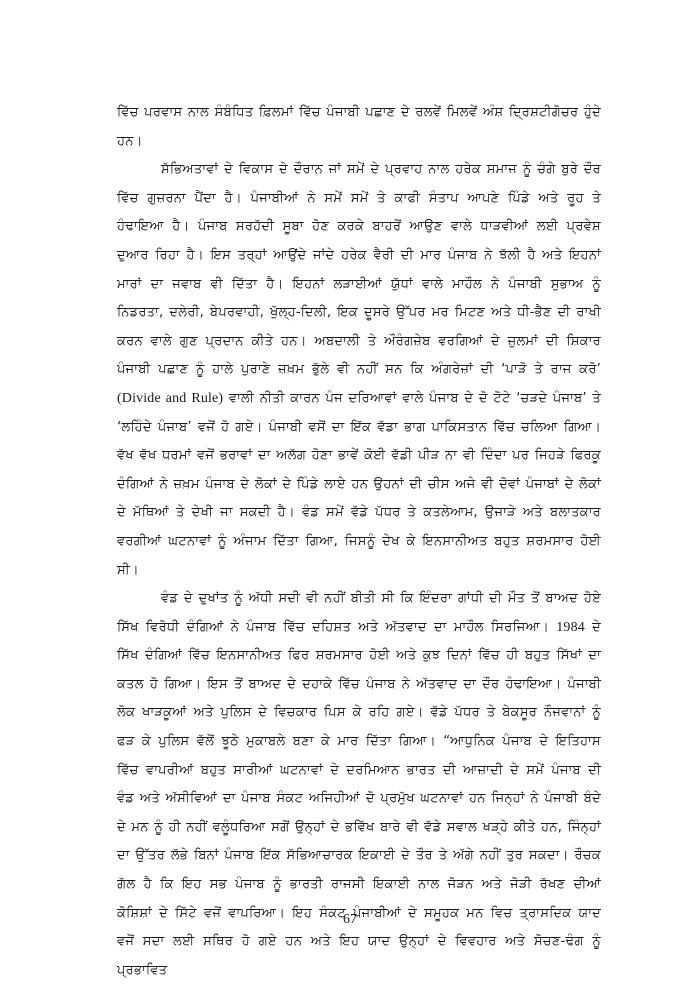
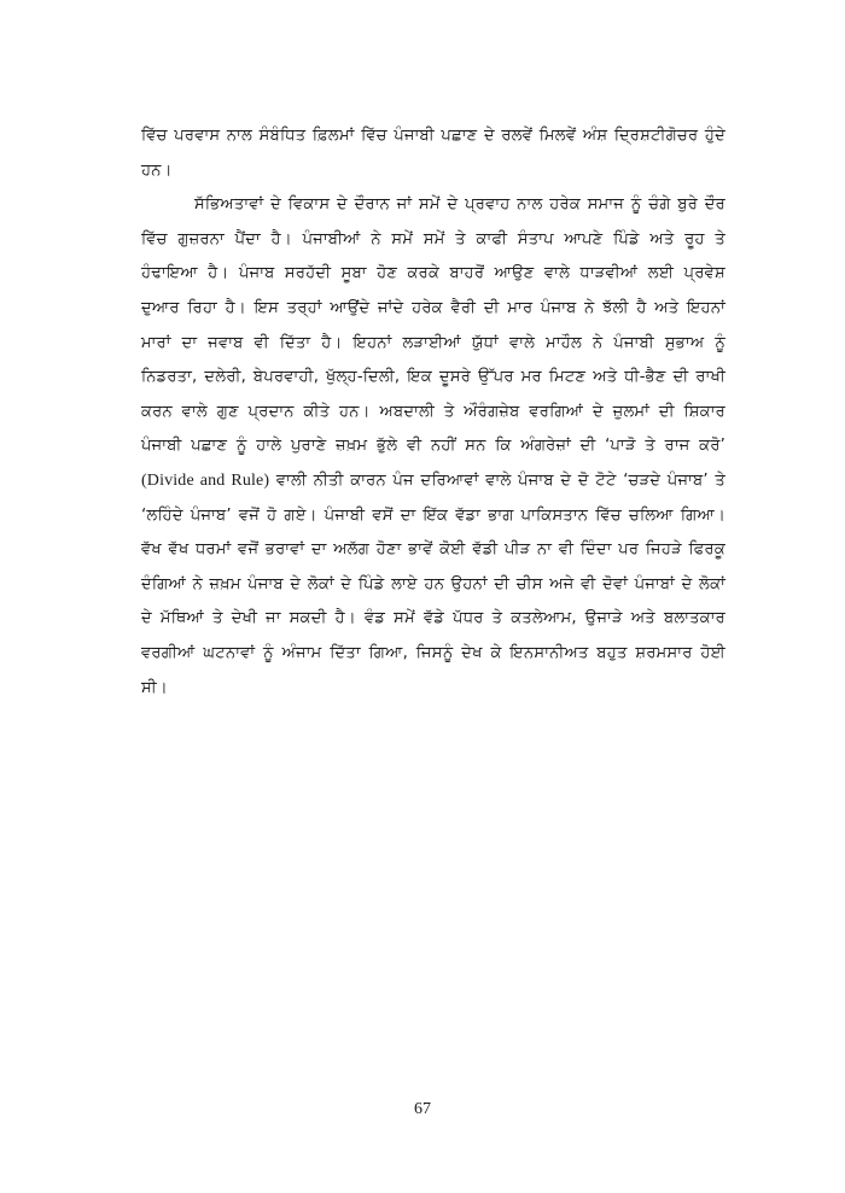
  ਵਿੱਚ ਪਰਵਾਸ ਨਾਲ ਸੰਬੰਧਿਤ ਫ਼ਿਲਮਾਂ ਵਿੱਚ ਪੰਜਾਬੀ ਪਛਾਣ ਦੇ ਰਲਵੇਂ ਮਿਲਵੇਂ ਅੰਸ਼ ਦ੍ਰਿਸ਼ਟੀਗੋਚਰ ਹੁੰਦੇ ਹਨ।
  ਸੱਭਿਅਤਾਵਾਂ ਦੇ ਵਿਕਾਸ ਦੇ ਦੌਰਾਨ ਜਾਂ ਸਮੇਂ ਦੇ ਪ੍ਰਵਾਹ ਨਾਲ ਹਰੇਕ ਸਮਾਜ ਨੂੰ ਚੰਗੇ ਬੁਰੇ ਦੌਰ ਵਿੱਚ ਗੁਜ਼ਰਨਾ ਪੈਂਦਾ ਹੈ। ਪੰਜਾਬੀਆਂ ਨੇ ਸਮੇਂ ਸਮੇਂ ਤੇ ਕਾਫੀ ਸੰਤਾਪ ਆਪਣੇ ਪਿੰਡੇ ਅਤੇ ਰੂਹ ਤੇ ਹੰਢਾਇਆ ਹੈ। ਪੰਜਾਬ ਸਰਹੱਦੀ ਸੂਬਾ ਹੋਣ ਕਰਕੇ ਬਾਹਰੋਂ ਆਉਣ ਵਾਲੇ ਧਾੜਵੀਆਂ ਲਈ ਪ੍ਰਵੇਸ਼ ਦੁਆਰ ਰਿਹਾ ਹੈ। ਇਸ ਤਰ੍ਹਾਂ ਆਉਂਦੇ ਜਾਂਦੇ ਹਰੇਕ ਵੈਰੀ ਦੀ ਮਾਰ ਪੰਜਾਬ ਨੇ ਝੱਲੀ ਹੈ ਅਤੇ ਇਹਨਾਂ ਮਾਰਾਂ ਦਾ ਜਵਾਬ ਵੀ ਦਿੱਤਾ ਹੈ। ਇਹਨਾਂ ਲੜਾਈਆਂ ਯੁੱਧਾਂ ਵਾਲੇ ਮਾਹੌਲ ਨੇ ਪੰਜਾਬੀ ਸੁਭਾਅ ਨੂੰ ਨਿਡਰਤਾ, ਦਲੇਰੀ, ਬੇਪਰਵਾਹੀ, ਖੁੱਲ੍ਹ-ਦਿਲੀ, ਇਕ ਦੂਸਰੇ ਉੱਪਰ ਮਰ ਮਿਟਣ ਅਤੇ ਧੀ-ਭੈਣ ਦੀ ਰਾਖੀ ਕਰਨ ਵਾਲੇ ਗੁਣ ਪ੍ਰਦਾਨ ਕੀਤੇ ਹਨ। ਅਬਦਾਲੀ ਤੇ ਔਰੰਗਜ਼ੇਬ ਵਰਗਿਆਂ ਦੇ ਜ਼ੁਲਮਾਂ ਦੀ ਸ਼ਿਕਾਰ ਪੰਜਾਬੀ ਪਛਾਣ ਨੂੰ ਹਾਲੇ ਪੁਰਾਣੇ ਜ਼ਖ਼ਮ ਭੁੱਲੇ ਵੀ ਨਹੀਂ ਸਨ ਕਿ ਅੰਗਰੇਜ਼ਾਂ ਦੀ ‘ਪਾੜੋ ਤੇ ਰਾਜ ਕਰੋ’ (Divide and Rule) ਵਾਲੀ ਨੀਤੀ ਕਾਰਨ ਪੰਜ ਦਰਿਆਵਾਂ ਵਾਲੇ ਪੰਜਾਬ ਦੇ ਦੋ ਟੋਟੇ ‘ਚੜਦੇ ਪੰਜਾਬ’ ਤੇ ‘ਲਹਿੰਦੇ ਪੰਜਾਬ’ ਵਜੋਂ ਹੋ ਗਏ। ਪੰਜਾਬੀ ਵਸੋਂ ਦਾ ਇੱਕ ਵੱਡਾ ਭਾਗ ਪਾਕਿਸਤਾਨ ਵਿੱਚ ਚਲਿਆ ਗਿਆ। ਵੱਖ ਵੱਖ ਧਰਮਾਂ ਵਜੋਂ ਭਰਾਵਾਂ ਦਾ ਅਲੱਗ ਹੋਣਾ ਭਾਵੇਂ ਕੋਈ ਵੱਡੀ ਪੀੜ ਨਾ ਵੀ ਦਿੰਦਾ ਪਰ ਜਿਹੜੇ ਫਿਰਕੂ ਦੰਗਿਆਂ ਨੇ ਜ਼ਖ਼ਮ ਪੰਜਾਬ ਦੇ ਲੋਕਾਂ ਦੇ ਪਿੰਡੇ ਲਾਏ ਹਨ ਉਹਨਾਂ ਦੀ ਚੀਸ ਅਜੇ ਵੀ ਦੋਵਾਂ ਪੰਜਾਬਾਂ ਦੇ ਲੋਕਾਂ ਦੇ ਮੱਥਿਆਂ ਤੇ ਦੇਖੀ ਜਾ ਸਕਦੀ ਹੈ। ਵੰਡ ਸਮੇਂ ਵੱਡੇ ਪੱਧਰ ਤੇ ਕਤਲੇਆਮ, ਉਜਾੜੇ ਅਤੇ ਬਲਾਤਕਾਰ ਵਰਗੀਆਂ ਘਟਨਾਵਾਂ ਨੂੰ ਅੰਜਾਮ ਦਿੱਤਾ ਗਿਆ, ਜਿਸਨੂੰ ਦੇਖ ਕੇ ਇਨਸਾਨੀਅਤ ਬਹੁਤ ਸ਼ਰਮਸਾਰ ਹੋਈ ਸੀ।
- ਵੰਡ ਦੇ ਦੁਖਾਂਤ ਨੂੰ ਅੱਧੀ ਸਦੀ ਵੀ ਨਹੀਂ ਬੀਤੀ ਸੀ ਕਿ ਇੰਦਰਾ ਗਾਂਧੀ ਦੀ ਮੌਤ ਤੋਂ ਬਾਅਦ ਹੋਏ ਸਿੱਖ ਵਿਰੋਧੀ ਦੰਗਿਆਂ ਨੇ ਪੰਜਾਬ ਵਿੱਚ ਦਹਿਸ਼ਤ ਅਤੇ ਅੱਤਵਾਦ ਦਾ ਮਾਹੌਲ ਸਿਰਜਿਆ। 1984 ਦੇ ਸਿੱਖ ਦੰਗਿਆਂ ਵਿੱਚ ਇਨਸਾਨੀਅਤ ਫਿਰ ਸ਼ਰਮਸਾਰ ਹੋਈ ਅਤੇ ਕੁਝ ਦਿਨਾਂ ਵਿੱਚ ਹੀ ਬਹੁਤ ਸਿੱਖਾਂ ਦਾ ਕਤਲ ਹੋ ਗਿਆ। ਇਸ ਤੋਂ ਬਾਅਦ ਦੇ ਦਹਾਕੇ ਵਿੱਚ ਪੰਜਾਬ ਨੇ ਅੱਤਵਾਦ ਦਾ ਦੌਰ ਹੰਢਾਇਆ। ਪੰਜਾਬੀ ਲੋਕ ਖਾੜਕੂਆਂ ਅਤੇ ਪੁਲਿਸ ਦੇ ਵਿਚਕਾਰ ਪਿਸ ਕੇ ਰਹਿ ਗਏ। ਵੱਡੇ ਪੱਧਰ ਤੇ ਬੇਕਸੂਰ ਨੌਜਵਾਨਾਂ ਨੂੰ ਫੜ ਕੇ ਪੁਲਿਸ ਵੱਲੋਂ ਝੂਠੇ ਮੁਕਾਬਲੇ ਬਣਾ ਕੇ ਮਾਰ ਦਿੱਤਾ ਗਿਆ। “ਆਧੁਨਿਕ ਪੰਜਾਬ ਦੇ ਇਤਿਹਾਸ ਵਿੱਚ ਵਾਪਰੀਆਂ ਬਹੁਤ ਸਾਰੀਆਂ ਘਟਨਾਵਾਂ ਦੇ ਦਰਮਿਆਨ ਭਾਰਤ ਦੀ ਆਜ਼ਾਦੀ ਦੇ ਸਮੇਂ ਪੰਜਾਬ ਦੀ ਵੰਡ ਅਤੇ ਅੱਸੀਵਿਆਂ ਦਾ ਪੰਜਾਬ ਸੰਕਟ ਅਜਿਹੀਆਂ ਦੋ ਪ੍ਰਮੁੱਖ ਘਟਨਾਵਾਂ ਹਨ ਜਿਨ੍ਹਾਂ ਨੇ ਪੰਜਾਬੀ ਬੰਦੇ ਦੇ ਮਨ ਨੂੰ ਹੀ ਨਹੀਂ ਵਲੂੰਧਰਿਆ ਸਗੋਂ ਉਨ੍ਹਾਂ ਦੇ ਭਵਿੱਖ ਬਾਰੇ ਵੀ ਵੱਡੇ ਸਵਾਲ ਖੜ੍ਹੇ ਕੀਤੇ ਹਨ, ਜਿੰਨ੍ਹਾਂ ਦਾ ਉੱਤਰ ਲੱਭੇ ਬਿਨਾਂ ਪੰਜਾਬ ਇੱਕ ਸੱਭਿਆਚਾਰਕ ਇਕਾਈ ਦੇ ਤੌਰ ਤੇ ਅੱਗੇ ਨਹੀਂ ਤੁਰ ਸਕਦਾ। ਰੌਚਕ ਗੱਲ ਹੈ ਕਿ ਇਹ ਸਭ ਪੰਜਾਬ ਨੂੰ ਭਾਰਤੀ ਰਾਜਸੀ ਇਕਾਈ ਨਾਲ ਜੋੜਨ ਅਤੇ ਜੋੜੀ ਰੱਖਣ ਦੀਆਂ ਕੋਸ਼ਿਸ਼ਾਂ ਦੇ ਸਿੱਟੇ ਵਜੋਂ ਵਾਪਰਿਆ। ਇਹ ਸੰਕਟ ਪੰਜਾਬੀਆਂ ਦੇ ਸਮੂਹਕ ਮਨ ਵਿਚ ਤ੍ਰਾਸਦਿਕ ਯਾਦ ਵਜੋਂ ਸਦਾ ਲਈ ਸਥਿਰ ਹੋ ਗਏ ਹਨ ਅਤੇ ਇਹ ਯਾਦ ਉਨ੍ਹਾਂ ਦੇ ਵਿਵਹਾਰ ਅਤੇ ਸੋਚਣ-ਢੰਗ ਨੂੰ ਪ੍ਰਭਾਵਿਤ
  67
